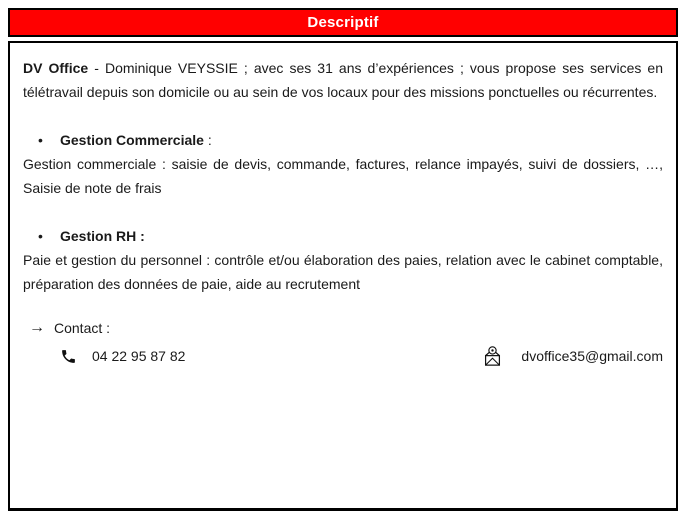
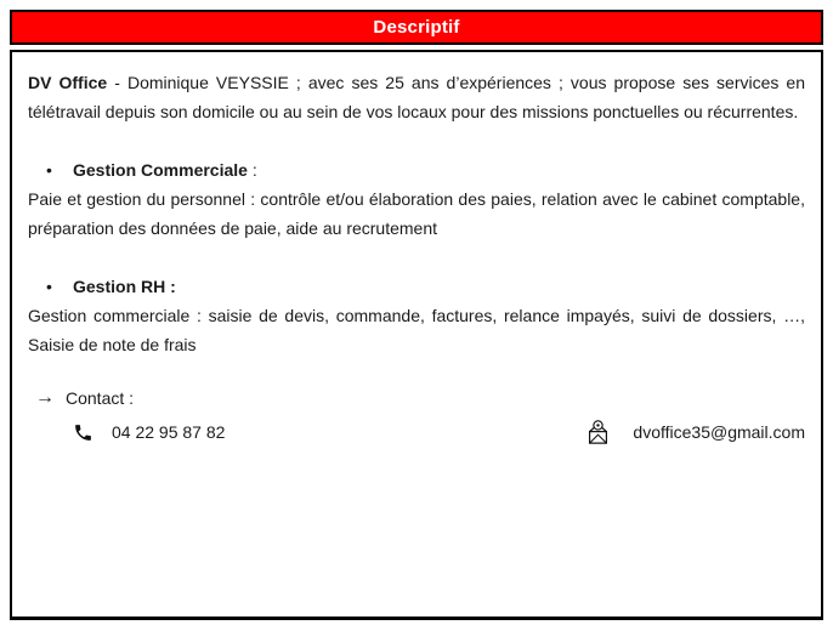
  Descriptif
- DV Office - Dominique VEYSSIE ; avec ses 31 ans d’expériences ; vous propose ses services en télétravail depuis son domicile ou au sein de vos locaux pour des missions ponctuelles ou récurrentes.
+ DV Office - Dominique VEYSSIE ; avec ses 25 ans d’expériences ; vous propose ses services en télétravail depuis son domicile ou au sein de vos locaux pour des missions ponctuelles ou récurrentes.
  • Gestion Commerciale :
- Gestion commerciale : saisie de devis, commande, factures, relance impayés, suivi de dossiers, …, Saisie de note de frais
+ Paie et gestion du personnel : contrôle et/ou élaboration des paies, relation avec le cabinet comptable, préparation des données de paie, aide au recrutement
  • Gestion RH :
- Paie et gestion du personnel : contrôle et/ou élaboration des paies, relation avec le cabinet comptable, préparation des données de paie, aide au recrutement
+ Gestion commerciale : saisie de devis, commande, factures, relance impayés, suivi de dossiers, …, Saisie de note de frais
  →
  Contact :
  04 22 95 87 82
  dvoffice35@gmail.com
